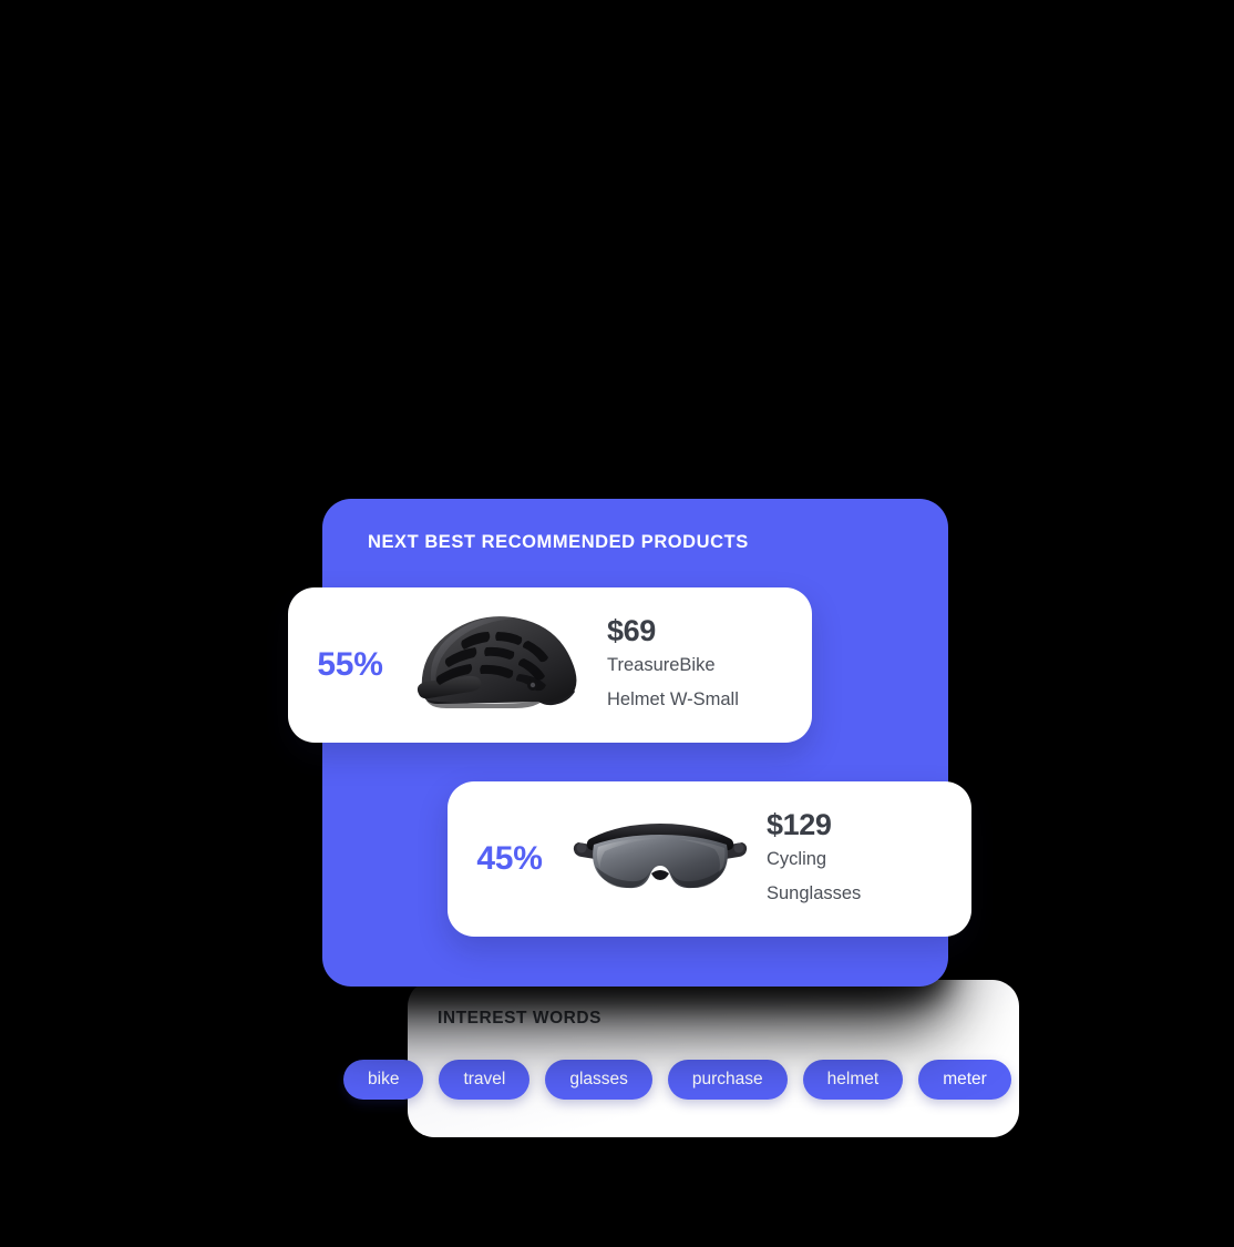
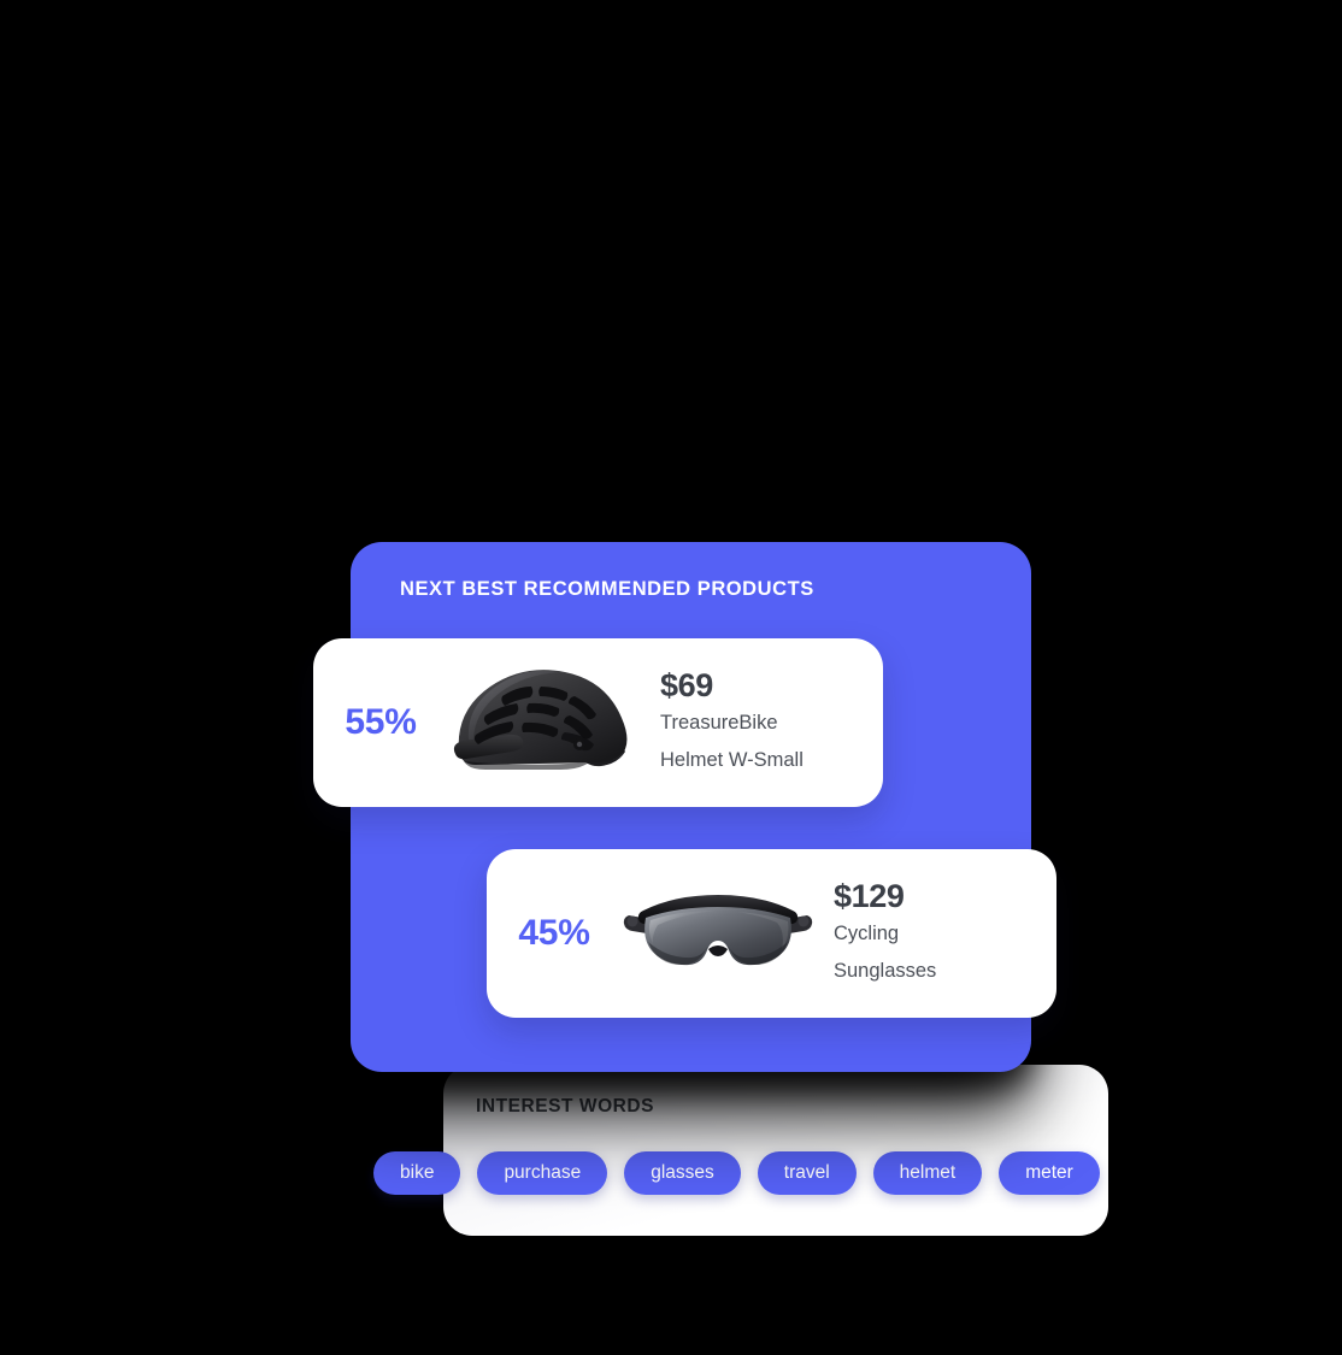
  NEXT BEST RECOMMENDED PRODUCTS
  55%
  $69
  TreasureBike
  Helmet W-Small
  45%
  $129
  Cycling
  Sunglasses
  INTEREST WORDS
  bike
- travel
+ purchase
  glasses
- purchase
+ travel
  helmet
  meter
